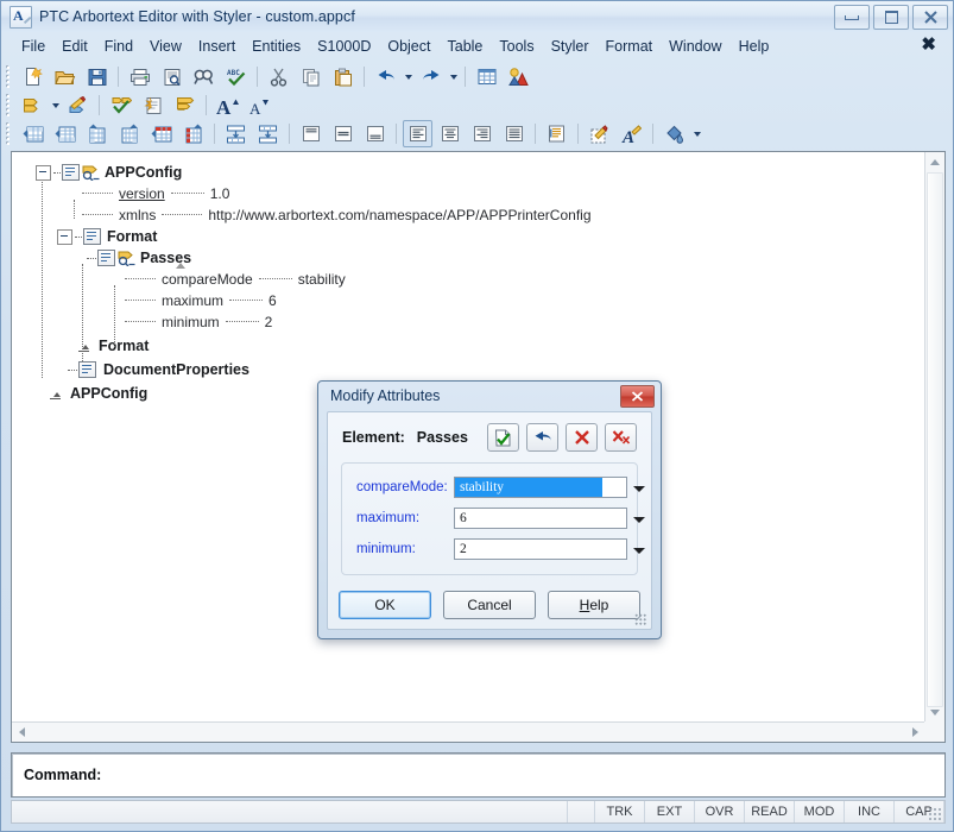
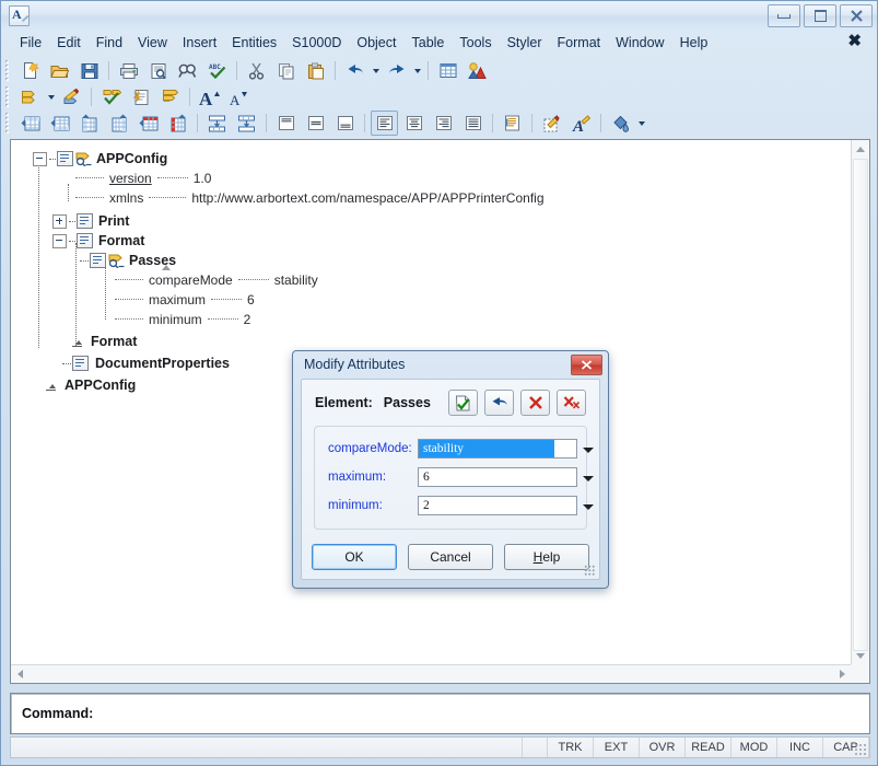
  A
- PTC Arbortext Editor with Styler - custom.appcf
  File
  Edit
  Find
  View
  Insert
  Entities
  S1000D
  Object
  Table
  Tools
  Styler
  Format
  Window
  Help
  ✖
  A
  A
  A
  APPConfig
  version
  1.0
  xmlns
  http://www.arbortext.com/namespace/APP/APPPrinterConfig
+ Print
  Format
  Passes
  compareMode
  stability
  maximum
  6
  minimum
  2
  Format
  DocumentProperties
  APPConfig
  Command:
  TRK
  EXT
  OVR
  READ
  MOD
  INC
  CAP
  Modify Attributes
  Element:
  Passes
  compareMode:
  stability
  maximum:
  6
  minimum:
  2
  OK
  Cancel
  H
  elp
